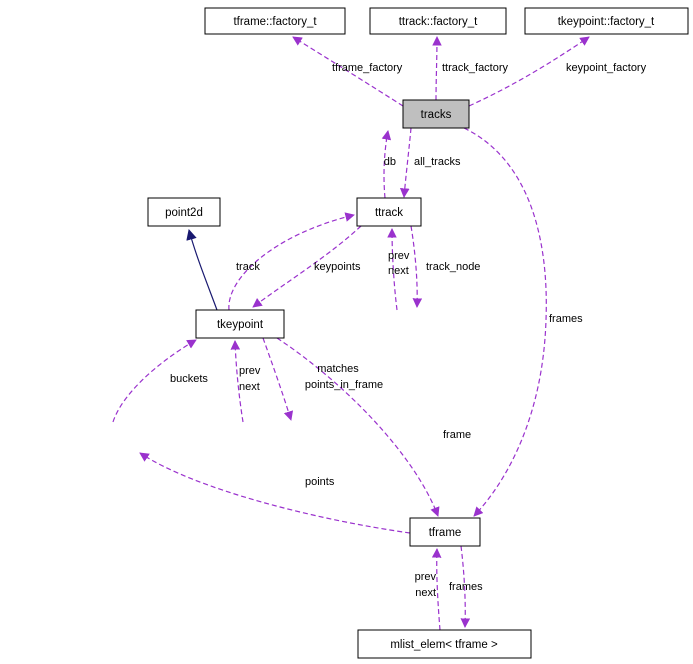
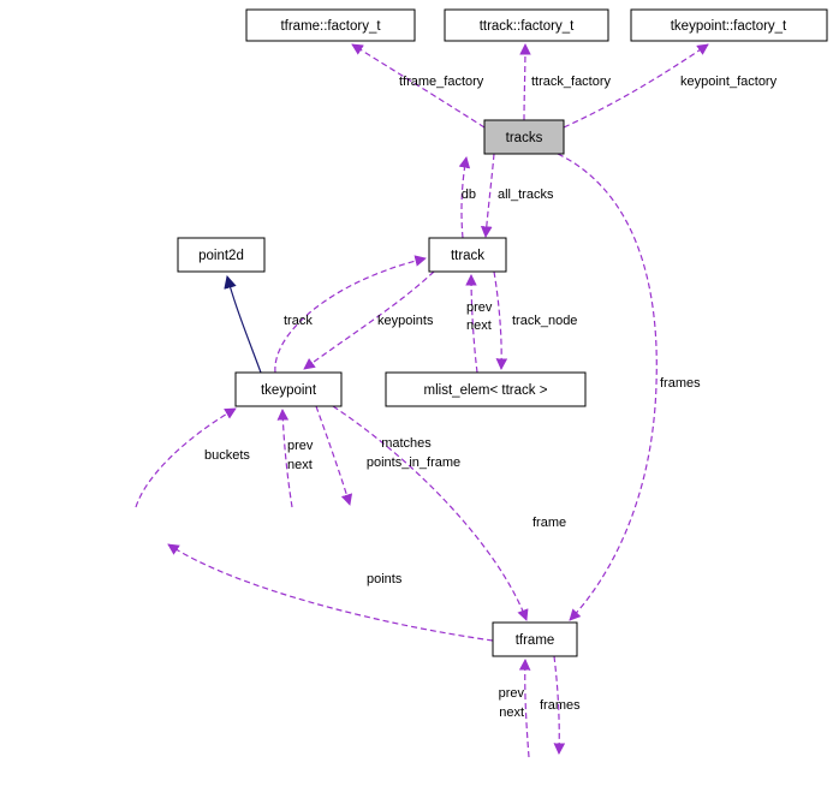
  tframe_factory
  ttrack_factory
  keypoint_factory
  db
  all_tracks
  track
  keypoints
  prev
  next
  track_node
  frames
  buckets
  prev
  next
  matches
  points_in_frame
  frame
  points
  prev
  next
  frames
  tframe::factory_t
  ttrack::factory_t
  tkeypoint::factory_t
  tracks
  point2d
  ttrack
  tkeypoint
+ mlist_elem< ttrack >
  tframe
- mlist_elem< tframe >
